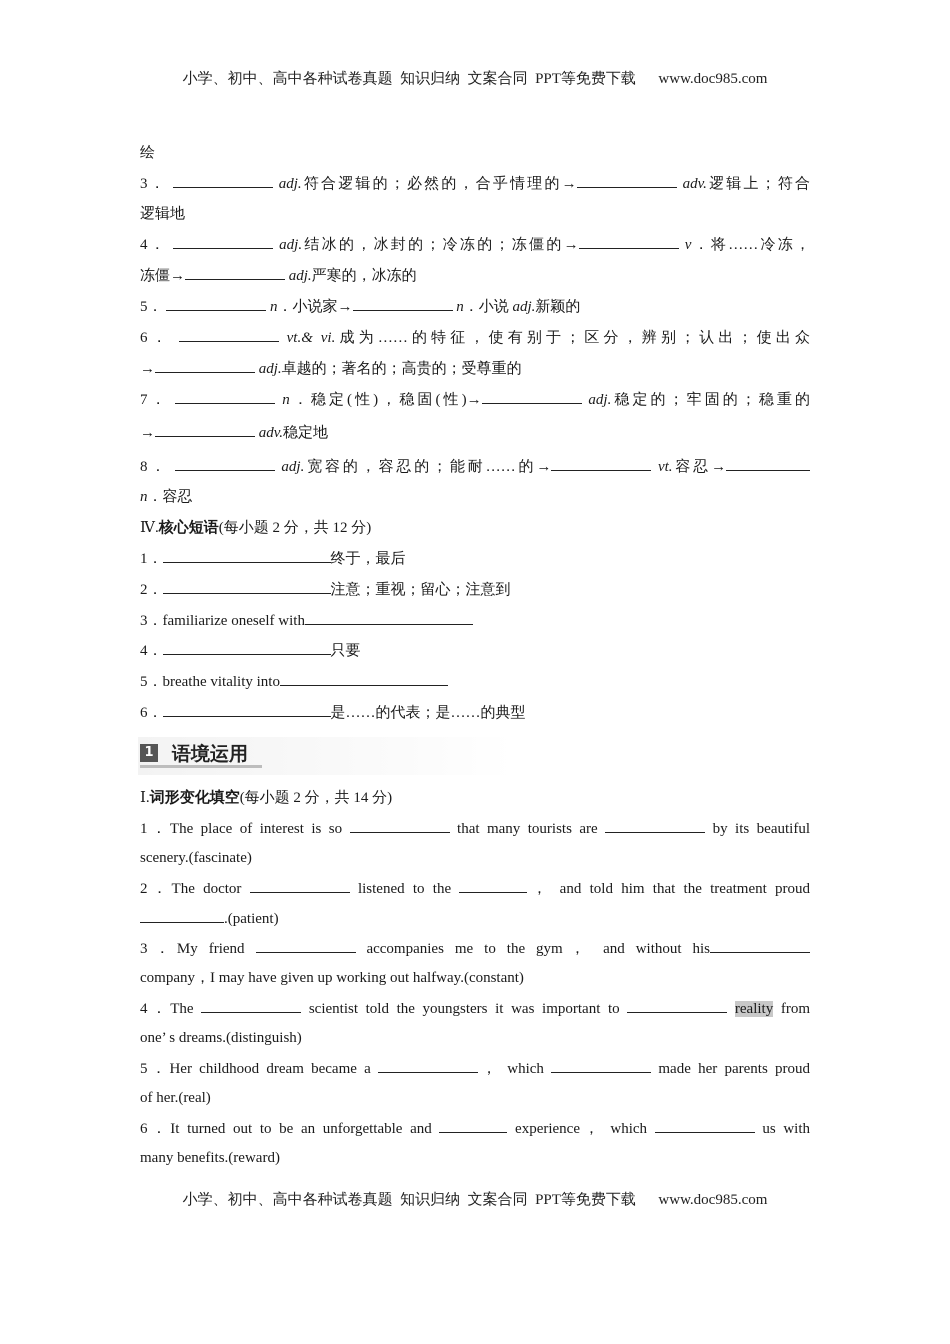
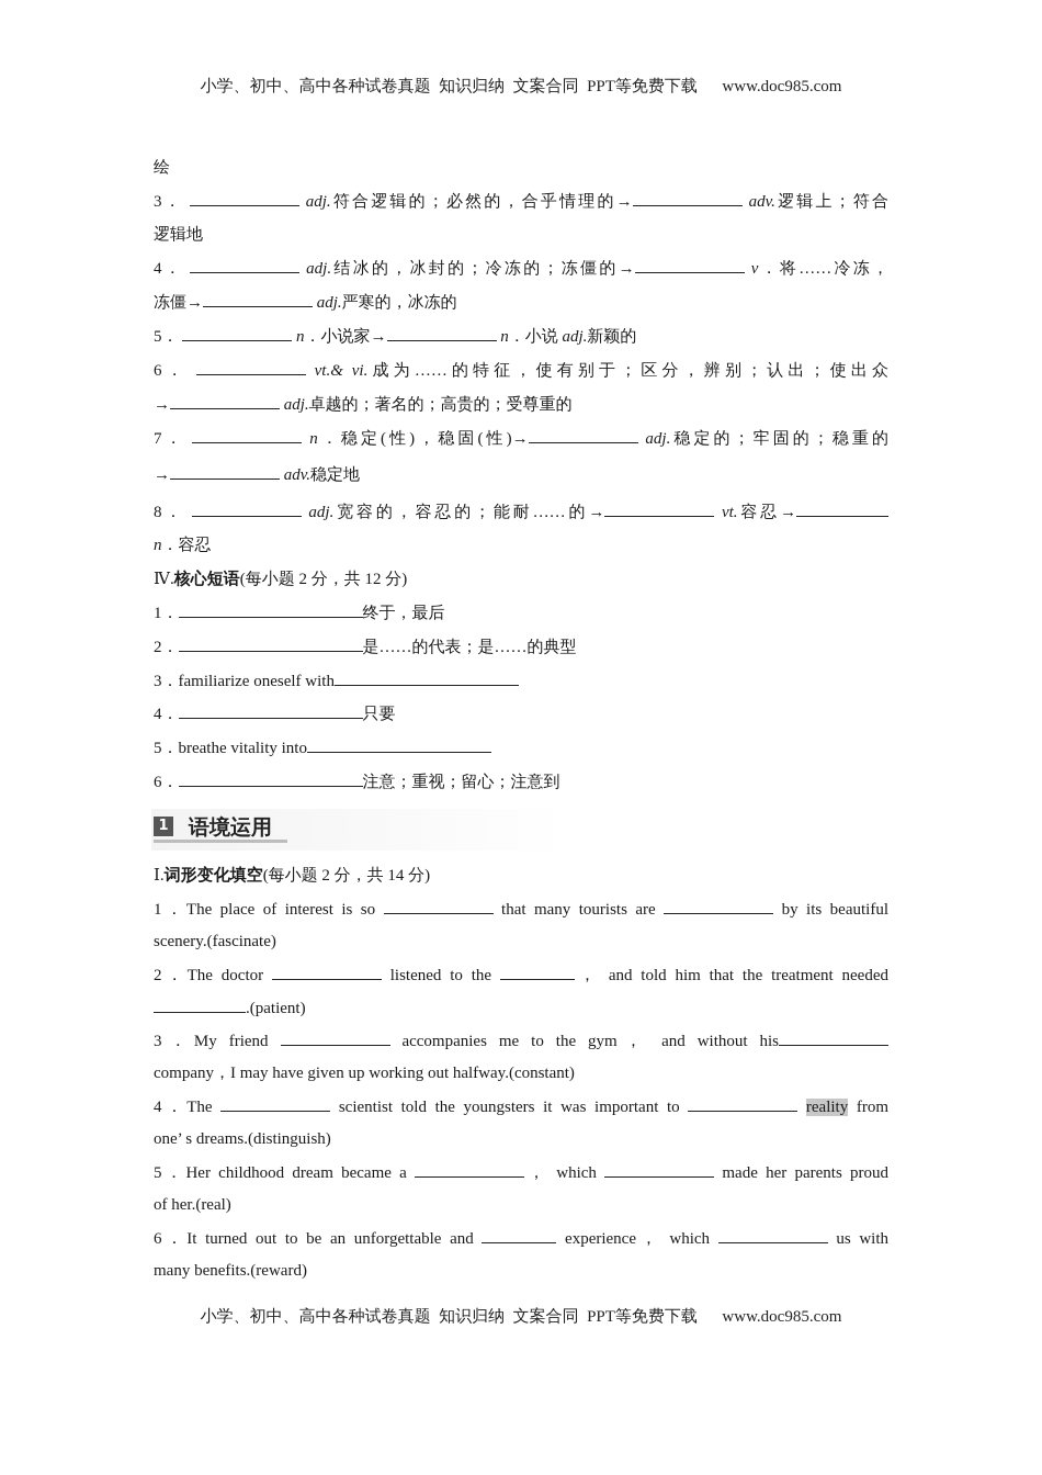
  小学、初中、高中各种试卷真题 知识归纳 文案合同 PPT等免费下载 www.doc985.com
  绘
  3． adj.符合逻辑的；必然的，合乎情理的→ adv.逻辑上；符合
  逻辑地
  4． adj.结冰的，冰封的；冷冻的；冻僵的→ v．将……冷冻，
  冻僵→ adj.严寒的，冰冻的
  5． n．小说家→ n．小说 adj.新颖的
  6． vt.& vi.成为……的特征，使有别于；区分，辨别；认出；使出众
  → adj.卓越的；著名的；高贵的；受尊重的
  7． n．稳定(性)，稳固(性)→ adj.稳定的；牢固的；稳重的
  → adv.稳定地
  8． adj.宽容的，容忍的；能耐……的→ vt.容忍→
  n．容忍
  Ⅳ.核心短语(每小题 2 分，共 12 分)
  1． 终于，最后
- 2． 注意；重视；留心；注意到
+ 2． 是……的代表；是……的典型
  3．familiarize oneself with
  4． 只要
  5．breathe vitality into
- 6． 是……的代表；是……的典型
+ 6． 注意；重视；留心；注意到
  1
  语境运用
  Ⅰ.词形变化填空(每小题 2 分，共 14 分)
  1．The place of interest is so that many tourists are by its beautiful
  scenery.(fascinate)
- 2．The doctor listened to the ， and told him that the treatment proud
+ 2．The doctor listened to the ， and told him that the treatment needed
  .(patient)
  3．My friend accompanies me to the gym， and without his
  company，I may have given up working out halfway.(constant)
  4．The scientist told the youngsters it was important to reality from
  one’ s dreams.(distinguish)
  5．Her childhood dream became a ， which made her parents proud
  of her.(real)
  6．It turned out to be an unforgettable and experience， which us with
  many benefits.(reward)
  小学、初中、高中各种试卷真题 知识归纳 文案合同 PPT等免费下载 www.doc985.com
